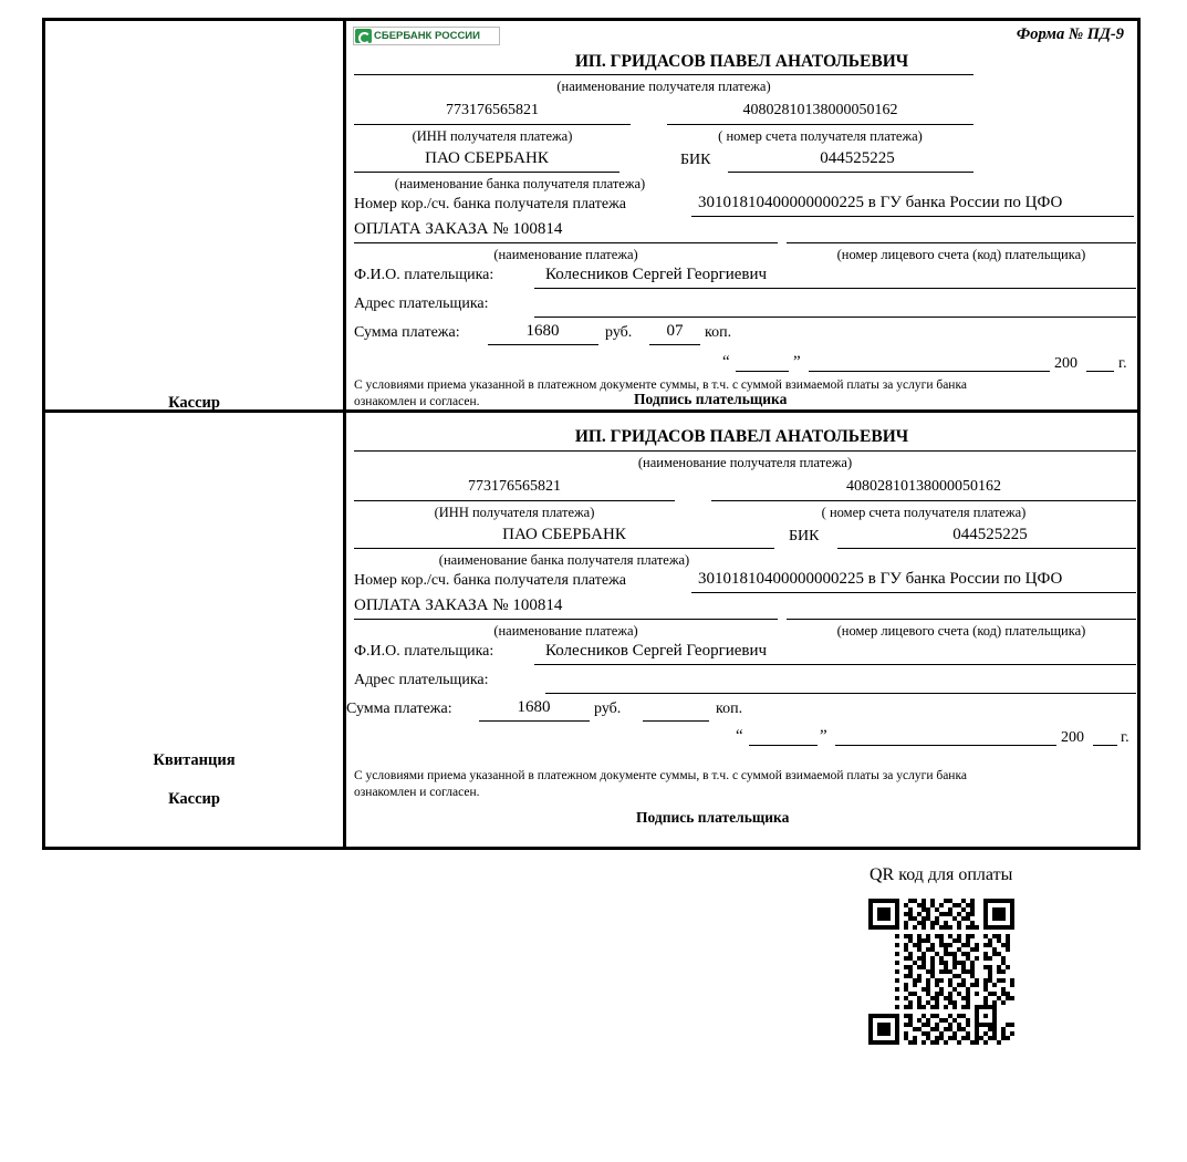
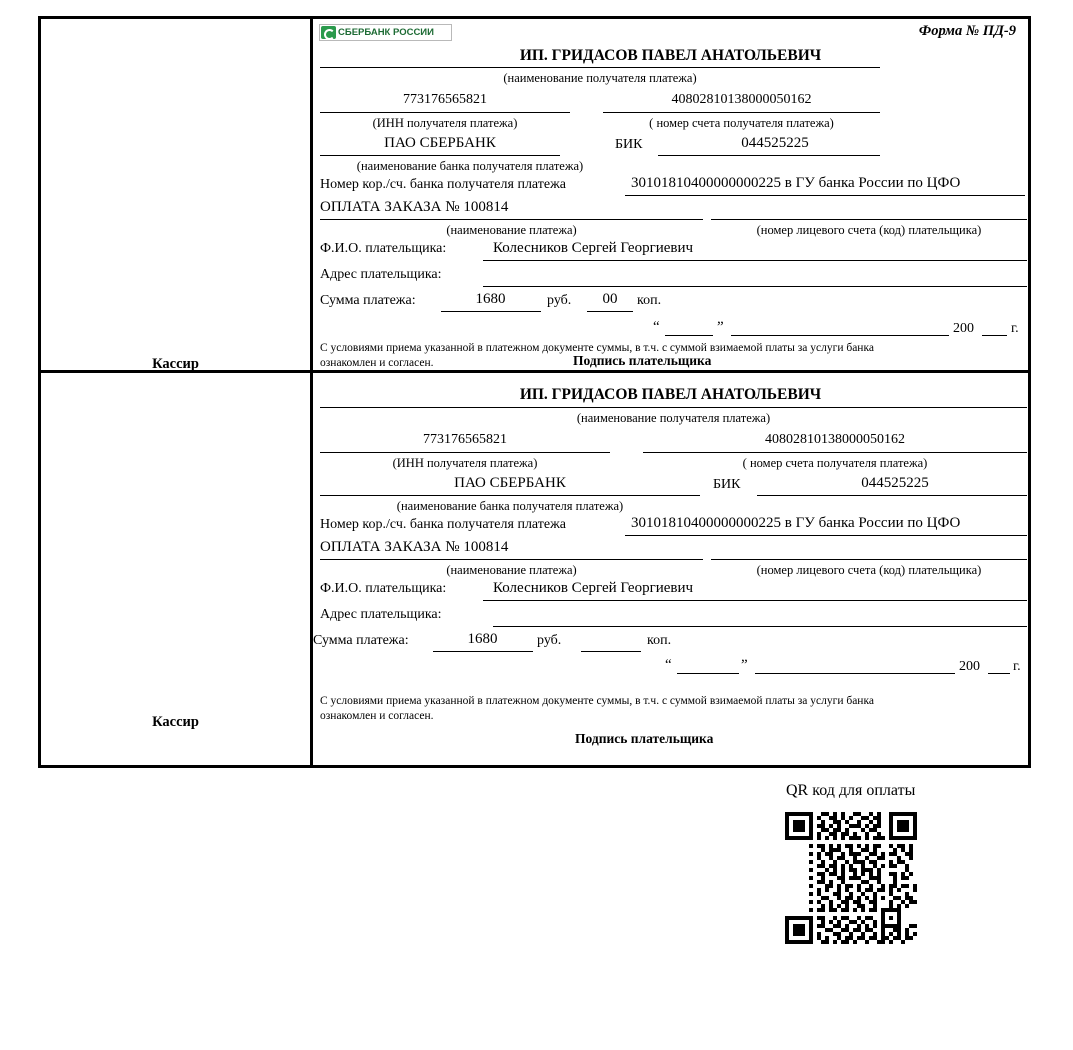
  Кассир
  СБЕРБАНК РОССИИ
  Форма № ПД-9
  ИП. ГРИДАСОВ ПАВЕЛ АНАТОЛЬЕВИЧ
  (наименование получателя платежа)
  773176565821
  (ИНН получателя платежа)
  40802810138000050162
  ( номер счета получателя платежа)
  ПАО СБЕРБАНК
  (наименование банка получателя платежа)
  БИК
  044525225
  Номер кор./сч. банка получателя платежа
  30101810400000000225 в ГУ банка России по ЦФО
  ОПЛАТА ЗАКАЗА № 100814
  (наименование платежа)
  (номер лицевого счета (код) плательщика)
  Ф.И.О. плательщика:
  Колесников Сергей Георгиевич
  Адрес плательщика:
  Сумма платежа:
  1680
  руб.
- 07
+ 00
  коп.
  “
  ”
  200
  г.
  С условиями приема указанной в платежном документе суммы, в т.ч. с суммой взимаемой платы за услуги банка
  ознакомлен и согласен.
  Подпись плательщика
- Квитанция
  Кассир
  ИП. ГРИДАСОВ ПАВЕЛ АНАТОЛЬЕВИЧ
  (наименование получателя платежа)
  773176565821
  (ИНН получателя платежа)
  40802810138000050162
  ( номер счета получателя платежа)
  ПАО СБЕРБАНК
  (наименование банка получателя платежа)
  БИК
  044525225
  Номер кор./сч. банка получателя платежа
  30101810400000000225 в ГУ банка России по ЦФО
  ОПЛАТА ЗАКАЗА № 100814
  (наименование платежа)
  (номер лицевого счета (код) плательщика)
  Ф.И.О. плательщика:
  Колесников Сергей Георгиевич
  Адрес плательщика:
  Сумма платежа:
  1680
  руб.
  коп.
  “
  ”
  200
  г.
  С условиями приема указанной в платежном документе суммы, в т.ч. с суммой взимаемой платы за услуги банка
  ознакомлен и согласен.
  Подпись плательщика
  QR код для оплаты
